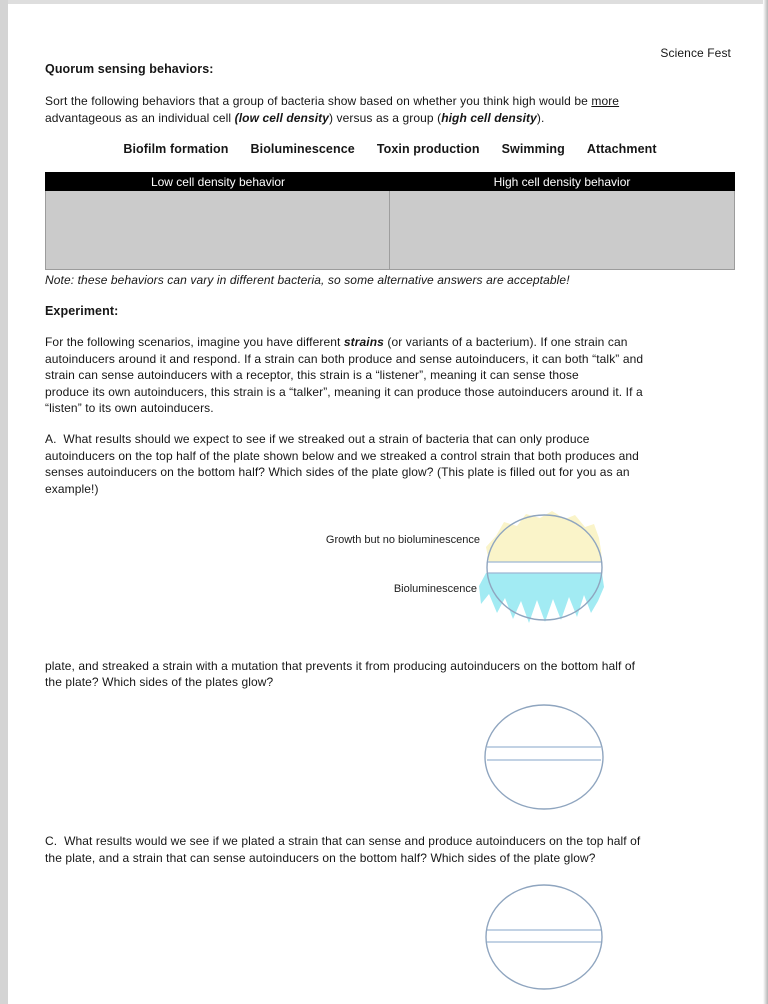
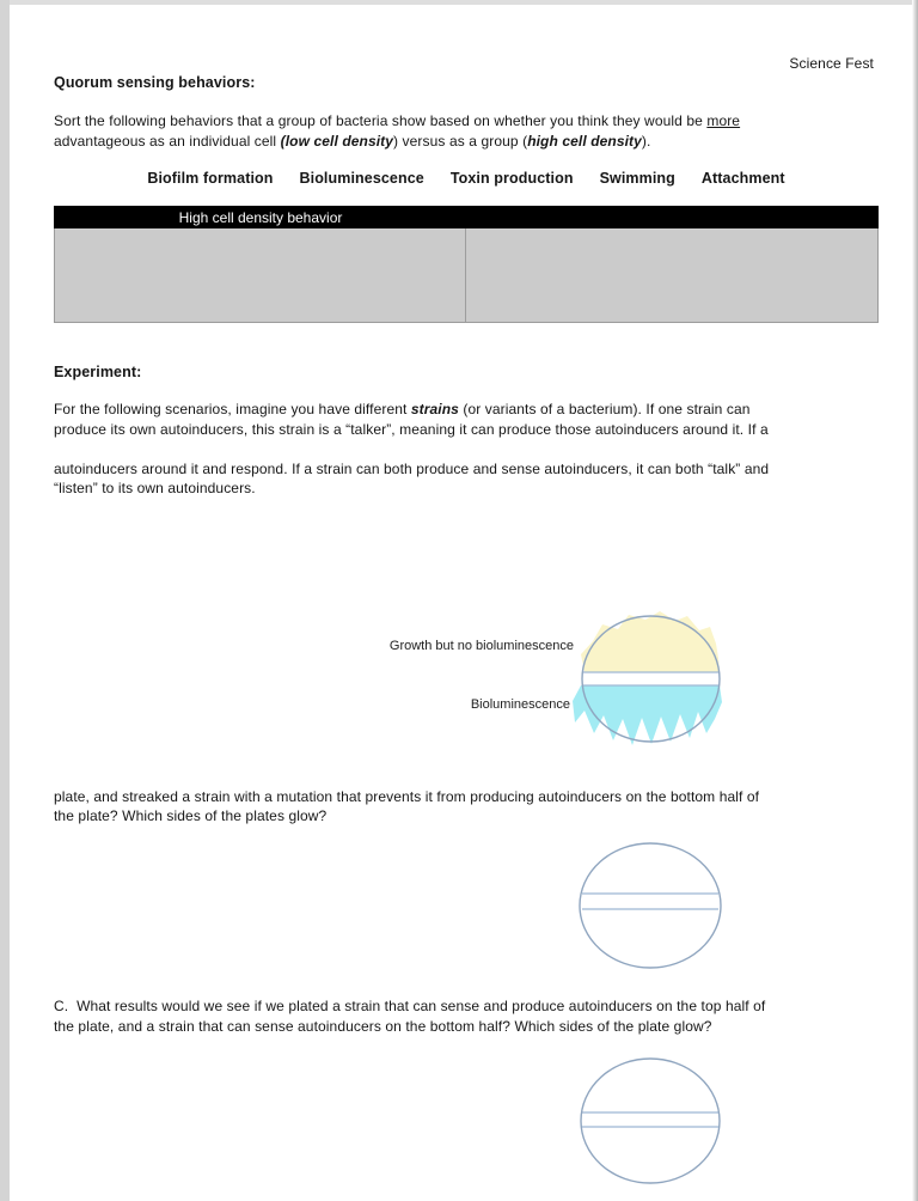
  Science Fest
  Quorum sensing behaviors:
- Sort the following behaviors that a group of bacteria show based on whether you think high would be more
+ Sort the following behaviors that a group of bacteria show based on whether you think they would be more
  advantageous as an individual cell (low cell density) versus as a group (high cell density).
  Biofilm formation
  Bioluminescence
  Toxin production
  Swimming
  Attachment
- Low cell density behavior
  High cell density behavior
- Note: these behaviors can vary in different bacteria, so some alternative answers are acceptable!
  Experiment:
  For the following scenarios, imagine you have different strains (or variants of a bacterium). If one strain can
- autoinducers around it and respond. If a strain can both produce and sense autoinducers, it can both “talk” and
+ produce its own autoinducers, this strain is a “talker”, meaning it can produce those autoinducers around it. If a
- strain can sense autoinducers with a receptor, this strain is a “listener”, meaning it can sense those
- produce its own autoinducers, this strain is a “talker”, meaning it can produce those autoinducers around it. If a
+ autoinducers around it and respond. If a strain can both produce and sense autoinducers, it can both “talk” and
  “listen” to its own autoinducers.
- A. What results should we expect to see if we streaked out a strain of bacteria that can only produce
- autoinducers on the top half of the plate shown below and we streaked a control strain that both produces and
- senses autoinducers on the bottom half? Which sides of the plate glow? (This plate is filled out for you as an
- example!)
  Growth but no bioluminescence
  Bioluminescence
  plate, and streaked a strain with a mutation that prevents it from producing autoinducers on the bottom half of
  the plate? Which sides of the plates glow?
  C. What results would we see if we plated a strain that can sense and produce autoinducers on the top half of
  the plate, and a strain that can sense autoinducers on the bottom half? Which sides of the plate glow?
